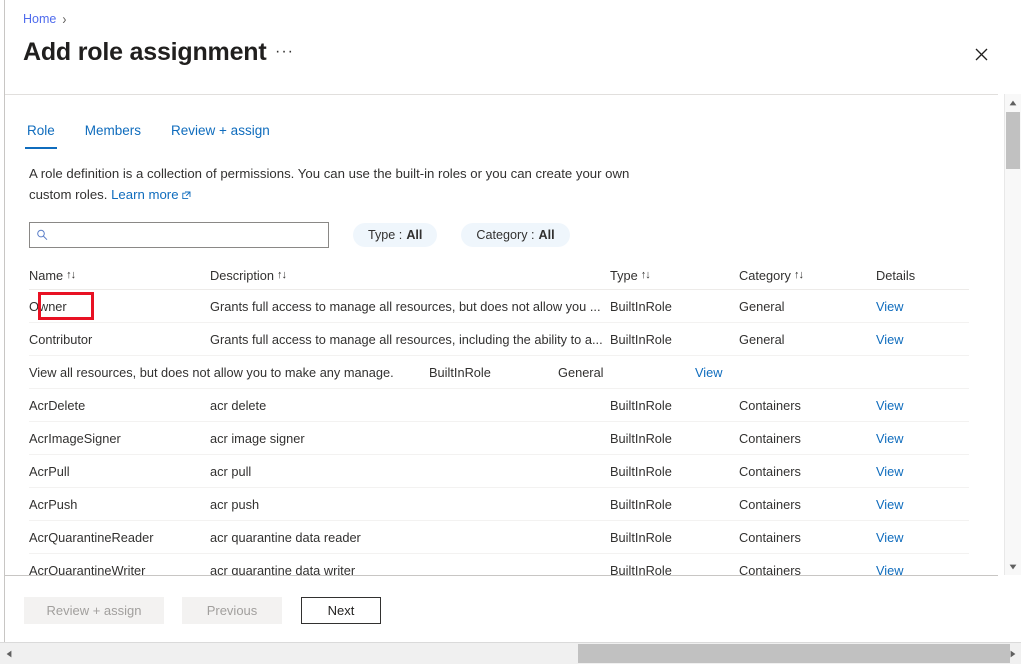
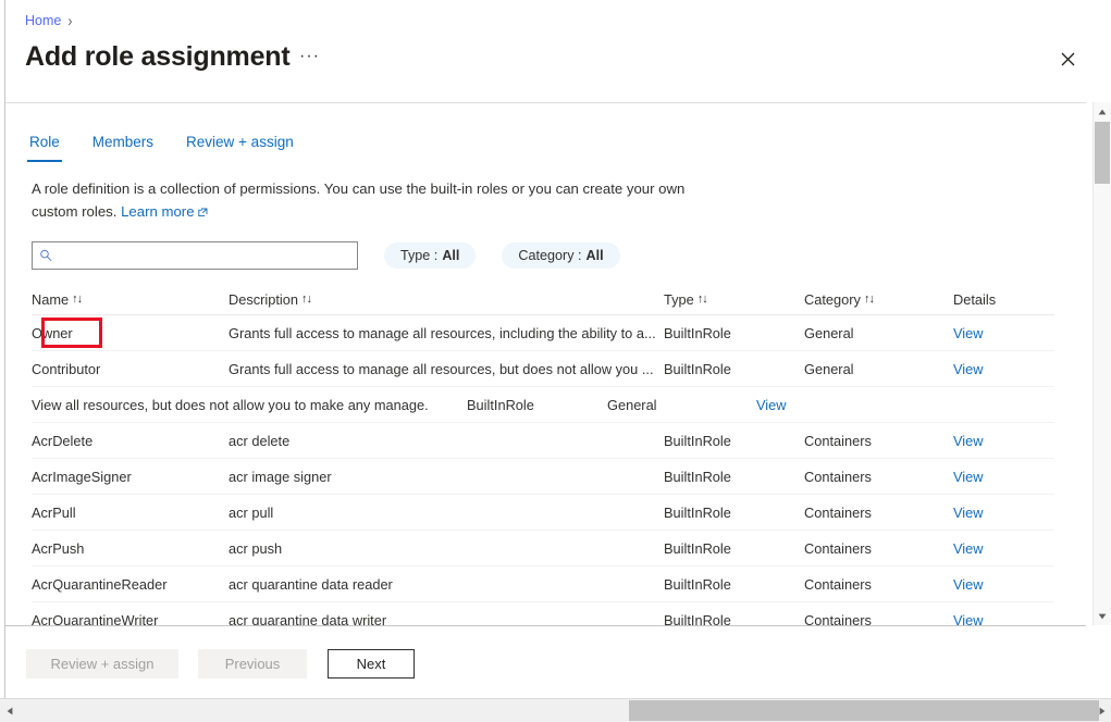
  Home
  ›
  Add role assignment
  ···
  Role
  Members
  Review + assign
  A role definition is a collection of permissions. You can use the built-in roles or you can create your own custom roles. Learn more
  Type :
  All
  Category :
  All
  Name
  ↑↓
  Description
  ↑↓
  Type
  ↑↓
  Category
  ↑↓
  Details
  Owner
- Grants full access to manage all resources, but does not allow you ...
+ Grants full access to manage all resources, including the ability to a...
  BuiltInRole
  General
  View
  Contributor
- Grants full access to manage all resources, including the ability to a...
+ Grants full access to manage all resources, but does not allow you ...
  BuiltInRole
  General
  View
  View all resources, but does not allow you to make any manage.
  BuiltInRole
  General
  View
  AcrDelete
  acr delete
  BuiltInRole
  Containers
  View
  AcrImageSigner
  acr image signer
  BuiltInRole
  Containers
  View
  AcrPull
  acr pull
  BuiltInRole
  Containers
  View
  AcrPush
  acr push
  BuiltInRole
  Containers
  View
  AcrQuarantineReader
  acr quarantine data reader
  BuiltInRole
  Containers
  View
  AcrQuarantineWriter
  acr quarantine data writer
  BuiltInRole
  Containers
  View
  Review + assign
  Previous
  Next
